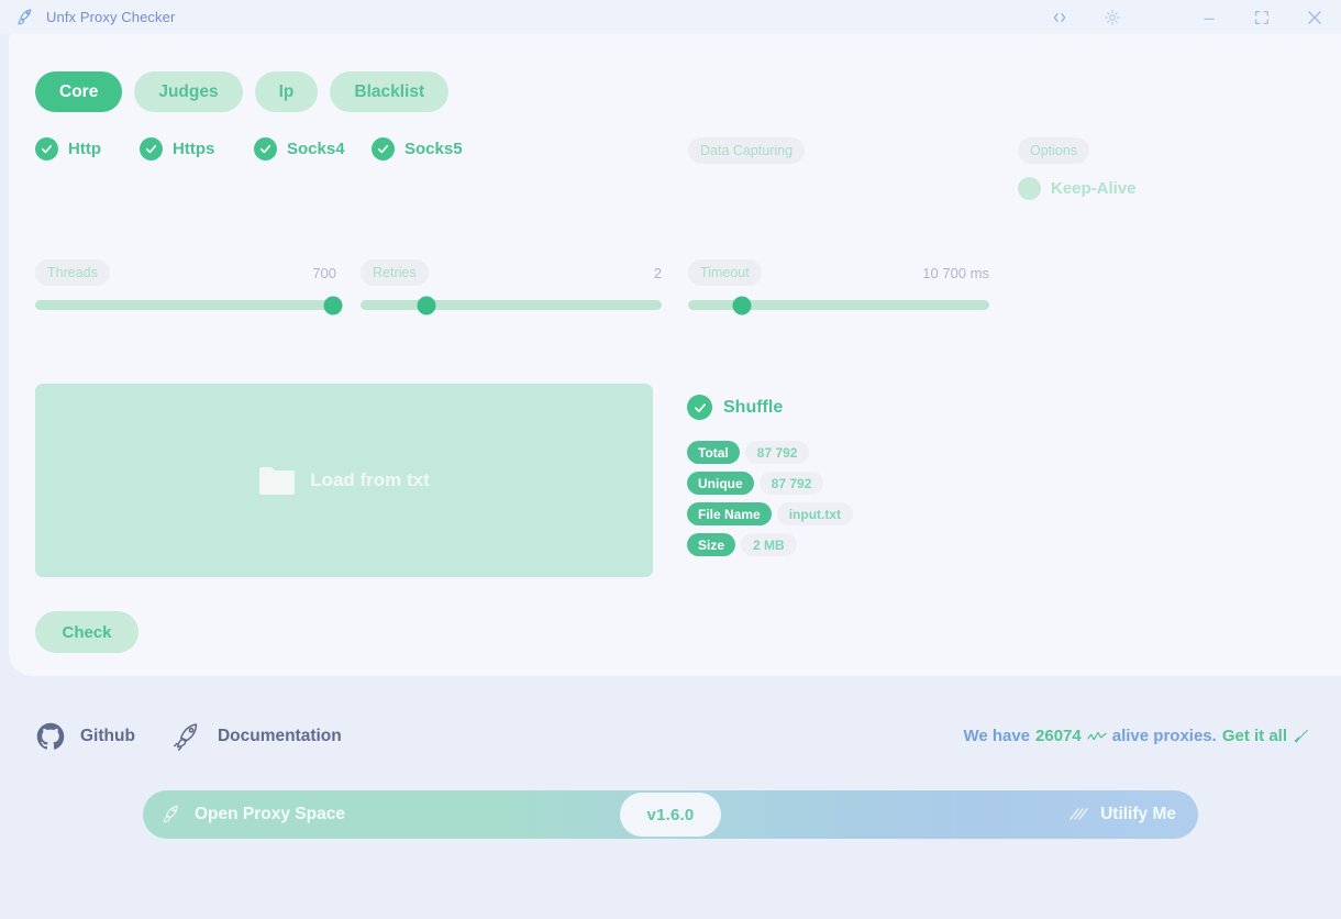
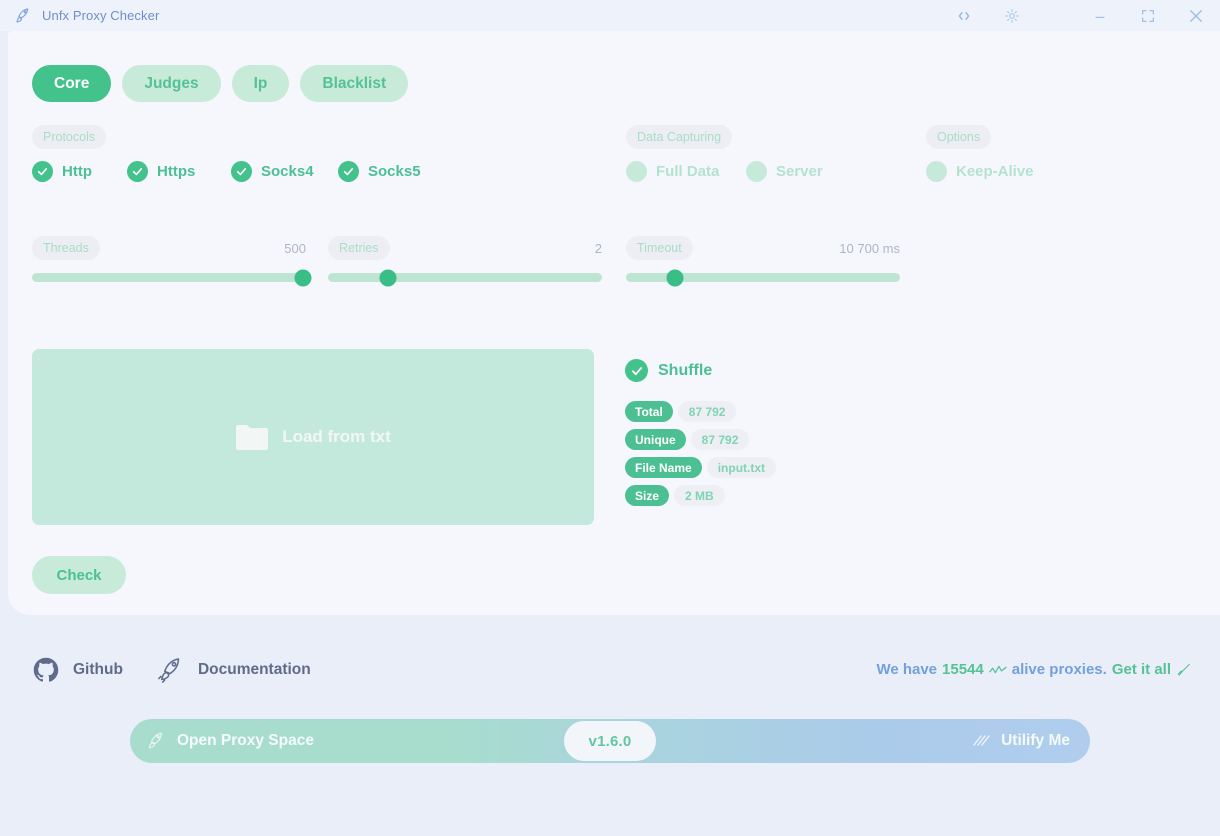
  Unfx Proxy Checker
  Core
  Judges
  Ip
  Blacklist
+ Protocols
  Http
  Https
  Socks4
  Socks5
  Data Capturing
+ Full Data
+ Server
  Options
  Keep-Alive
  Threads
- 700
+ 500
  Retries
  2
  Timeout
  10 700 ms
  Load from txt
  Shuffle
  Total
  87 792
  Unique
  87 792
  File Name
  input.txt
  Size
  2 MB
  Check
  Github
  Documentation
  We have
- 26074
+ 15544
  alive proxies.
  Get it all
  Open Proxy Space
  v1.6.0
  Utilify Me
